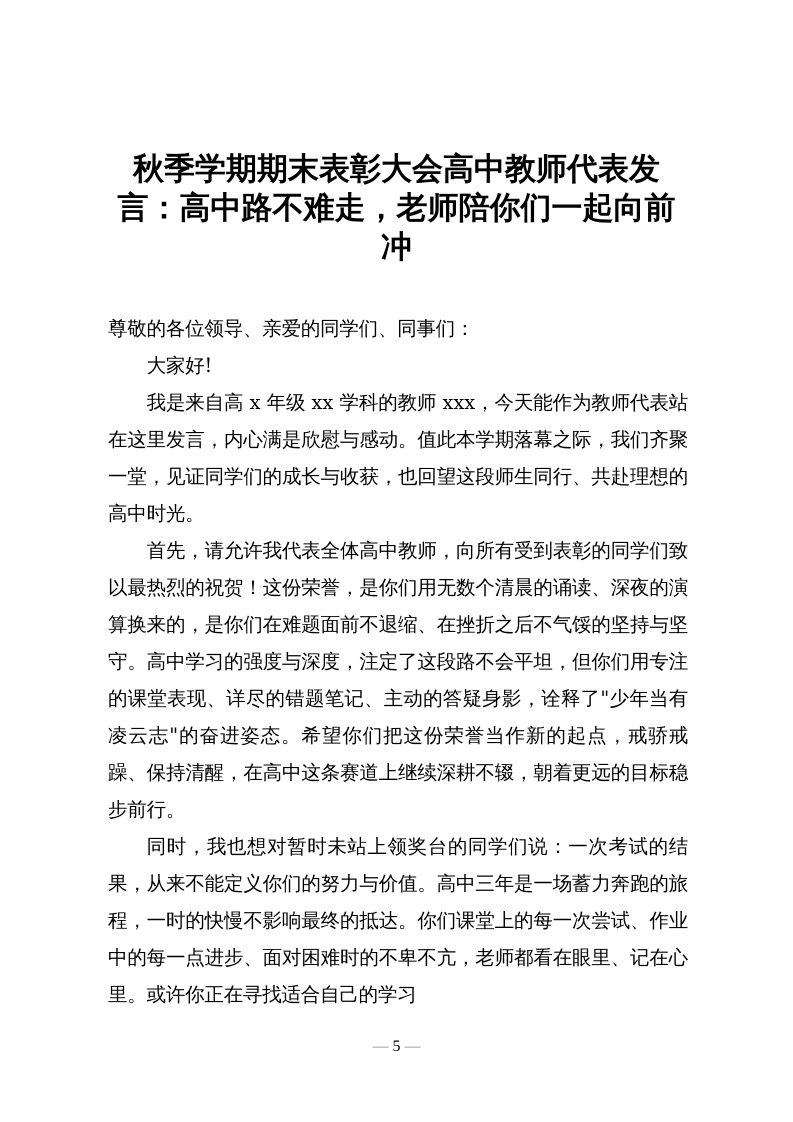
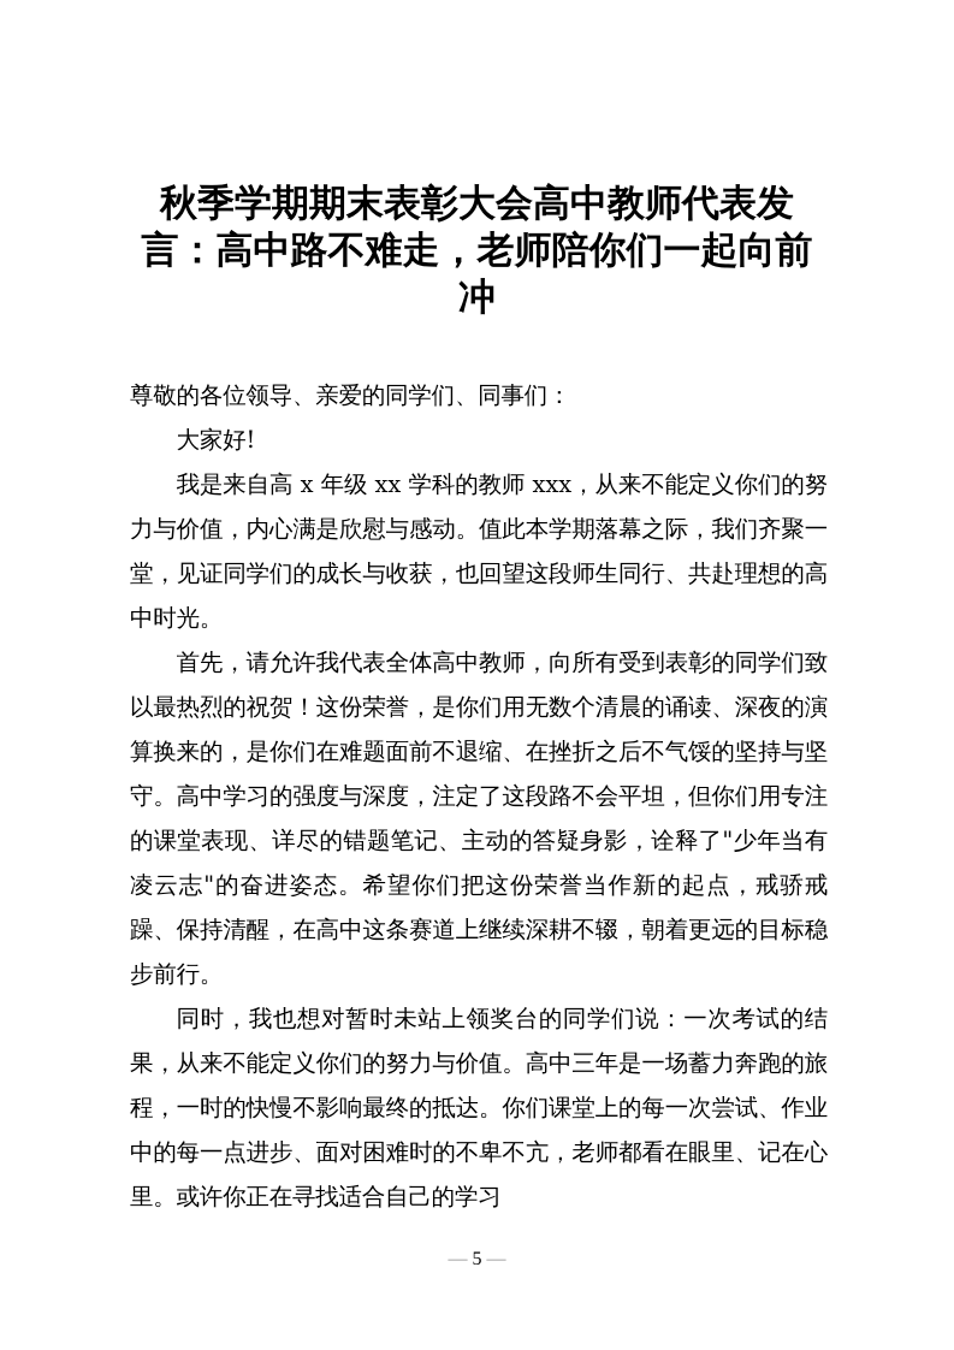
  秋季学期期末表彰大会高中教师代表发言：高中路不难走，老师陪你们一起向前冲
  尊敬的各位领导、亲爱的同学们、同事们：
  大家好!
- 我是来自高 x 年级 xx 学科的教师 xxx，今天能作为教师代表站在这里发言，内心满是欣慰与感动。值此本学期落幕之际，我们齐聚一堂，见证同学们的成长与收获，也回望这段师生同行、共赴理想的高中时光。
+ 我是来自高 x 年级 xx 学科的教师 xxx，从来不能定义你们的努力与价值，内心满是欣慰与感动。值此本学期落幕之际，我们齐聚一堂，见证同学们的成长与收获，也回望这段师生同行、共赴理想的高中时光。
  首先，请允许我代表全体高中教师，向所有受到表彰的同学们致以最热烈的祝贺！这份荣誉，是你们用无数个清晨的诵读、深夜的演算换来的，是你们在难题面前不退缩、在挫折之后不气馁的坚持与坚守。高中学习的强度与深度，注定了这段路不会平坦，但你们用专注的课堂表现、详尽的错题笔记、主动的答疑身影，诠释了"少年当有凌云志"的奋进姿态。希望你们把这份荣誉当作新的起点，戒骄戒躁、保持清醒，在高中这条赛道上继续深耕不辍，朝着更远的目标稳步前行。
  同时，我也想对暂时未站上领奖台的同学们说：一次考试的结果，从来不能定义你们的努力与价值。高中三年是一场蓄力奔跑的旅程，一时的快慢不影响最终的抵达。你们课堂上的每一次尝试、作业中的每一点进步、面对困难时的不卑不亢，老师都看在眼里、记在心里。或许你正在寻找适合自己的学习
  — 5 —
